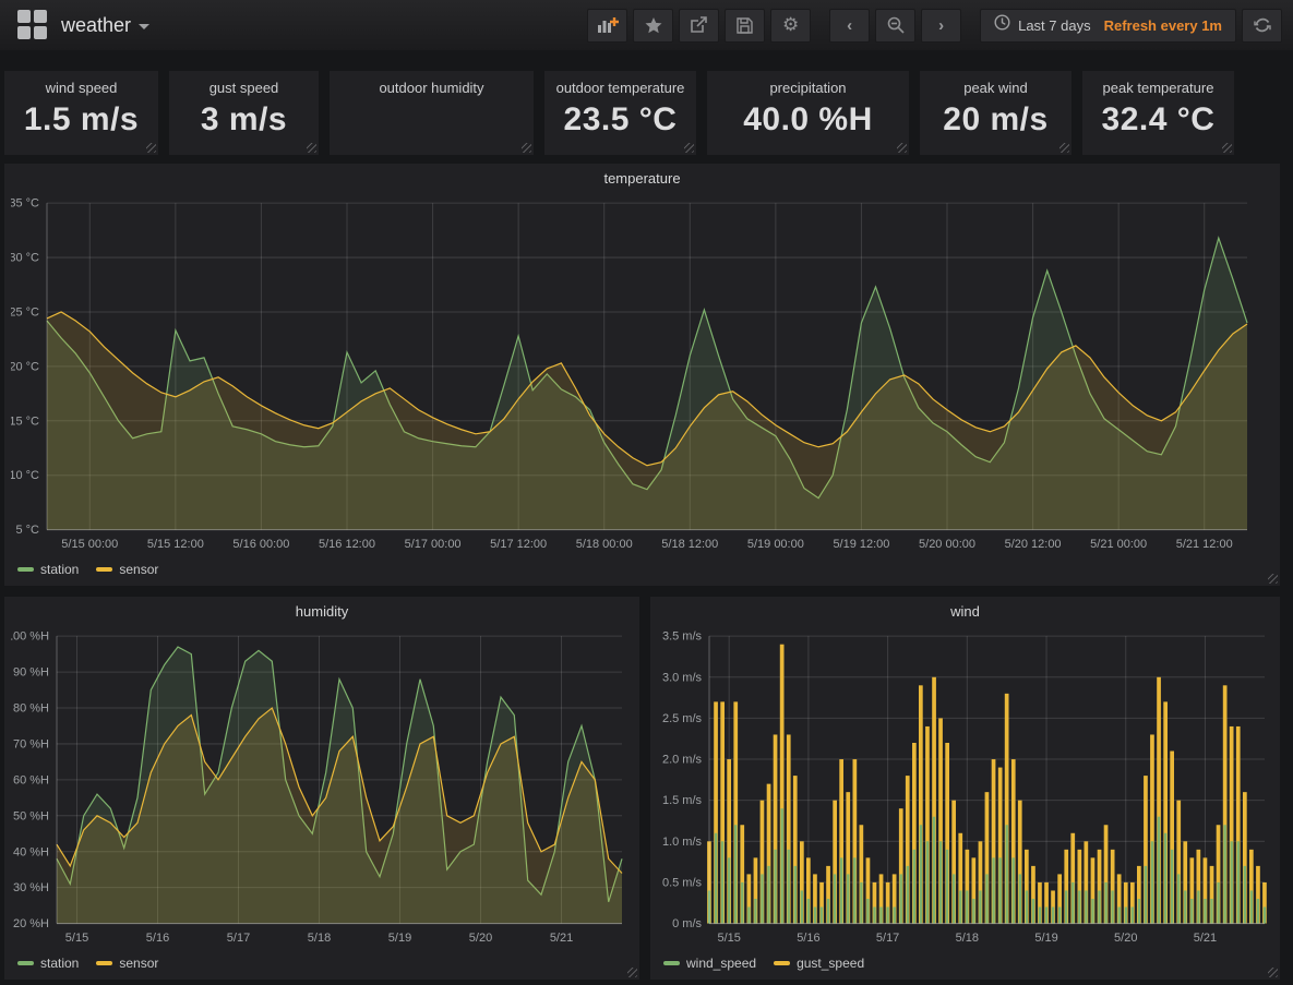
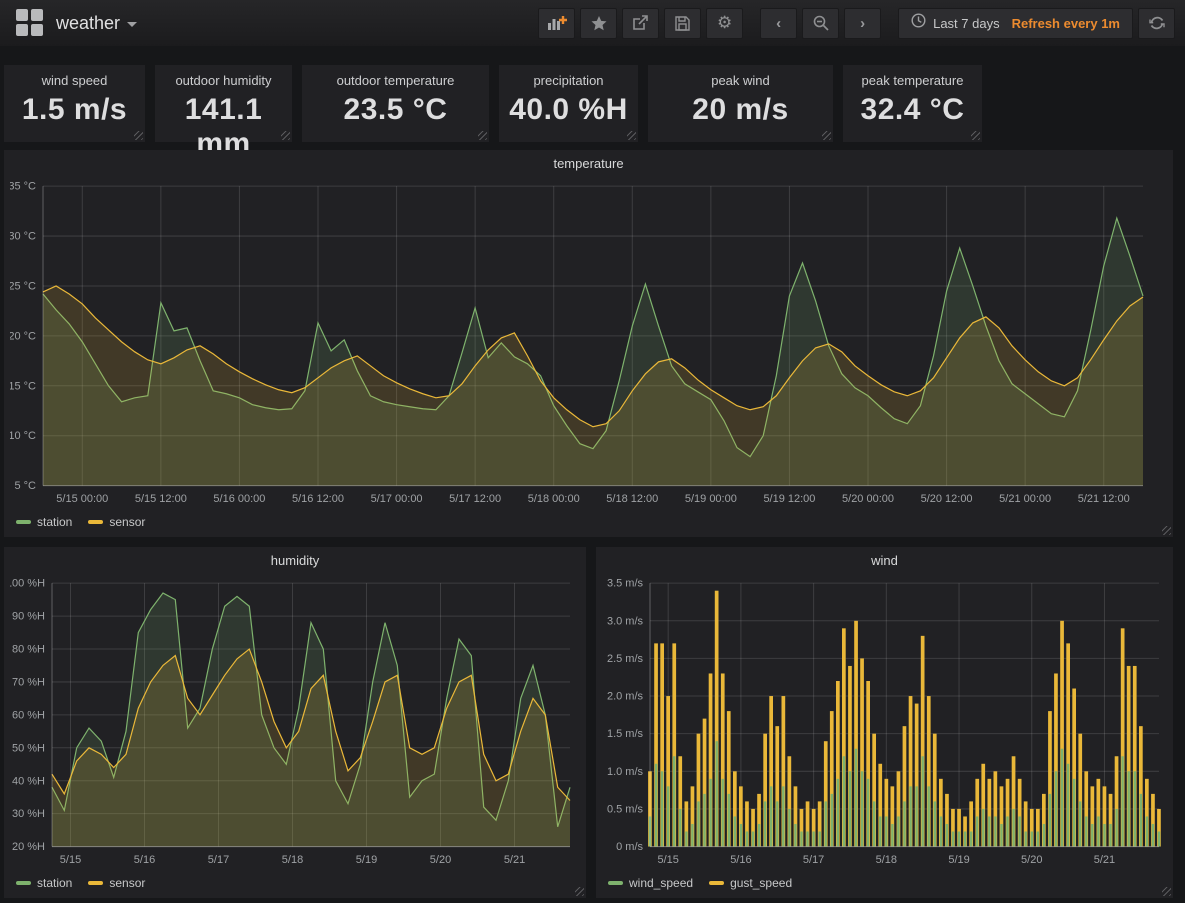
  weather
  ⚙
  ‹
  ›
  Last 7 days
  Refresh every 1m
  wind speed
  1.5 m/s
- gust speed
- 3 m/s
  outdoor humidity
+ 141.1 mm
  outdoor temperature
  23.5 °C
  precipitation
  40.0 %H
  peak wind
  20 m/s
  peak temperature
  32.4 °C
  temperature
  5 °C
  10 °C
  15 °C
  20 °C
  25 °C
  30 °C
  35 °C
  5/15 00:00
  5/15 12:00
  5/16 00:00
  5/16 12:00
  5/17 00:00
  5/17 12:00
  5/18 00:00
  5/18 12:00
  5/19 00:00
  5/19 12:00
  5/20 00:00
  5/20 12:00
  5/21 00:00
  5/21 12:00
  station
  sensor
  humidity
  20 %H
  30 %H
  40 %H
  50 %H
  60 %H
  70 %H
  80 %H
  90 %H
  00 %H
  5/15
  5/16
  5/17
  5/18
  5/19
  5/20
  5/21
  station
  sensor
  wind
  0 m/s
  0.5 m/s
  1.0 m/s
  1.5 m/s
  2.0 m/s
  2.5 m/s
  3.0 m/s
  3.5 m/s
  5/15
  5/16
  5/17
  5/18
  5/19
  5/20
  5/21
  wind_speed
  gust_speed
